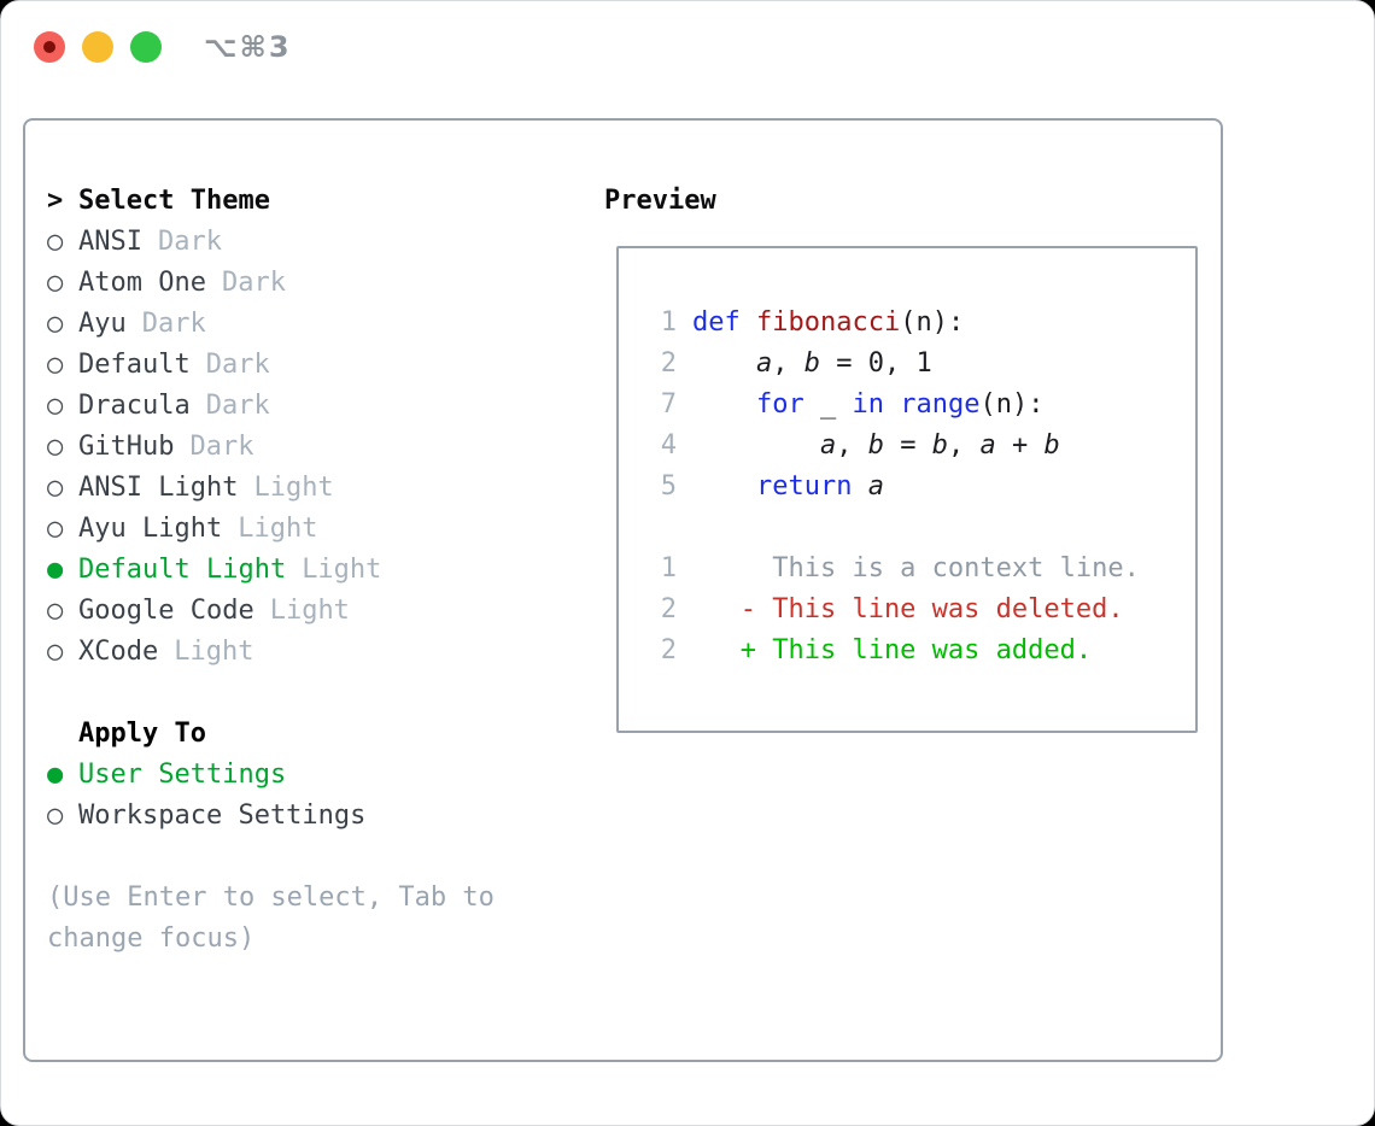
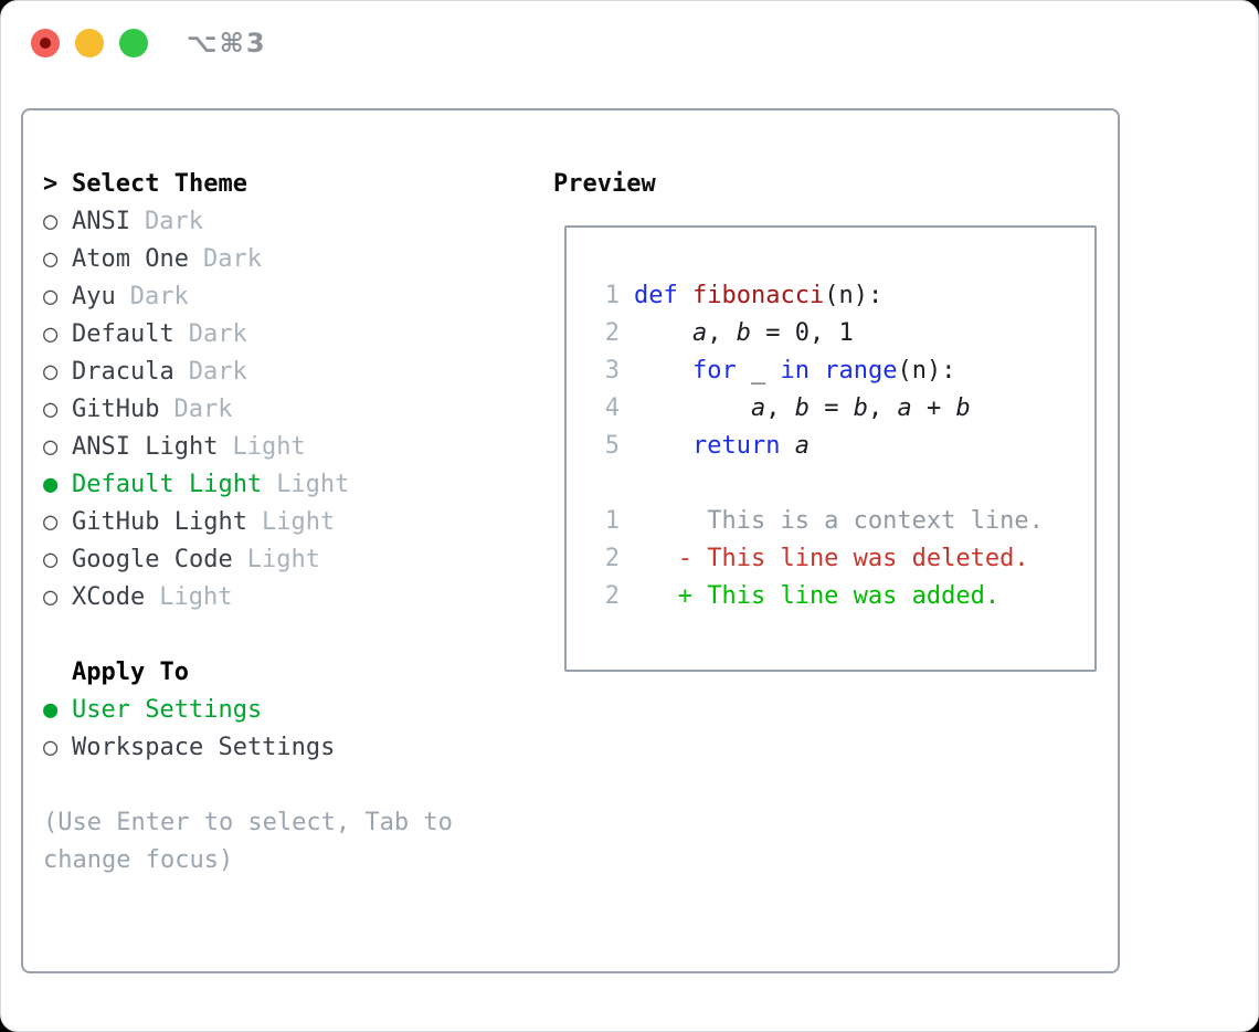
  ⌥⌘3
  > Select Theme
  ○ ANSI Dark
  ○ Atom One Dark
  ○ Ayu Dark
  ○ Default Dark
  ○ Dracula Dark
  ○ GitHub Dark
  ○ ANSI Light Light
- ○ Ayu Light Light
  ● Default Light Light
+ ○ GitHub Light Light
  ○ Google Code Light
  ○ XCode Light
  Apply To
  ● User Settings
  ○ Workspace Settings
  (Use Enter to select, Tab to change focus)
  Preview
  1
  def
  fibonacci
  (n):
  2
  a
  ,
  b
  = 0, 1
- 7
+ 3
  for
  _
  in
  range
  (n):
  4
  a
  ,
  b
  =
  b
  ,
  a
  +
  b
  5
  return
  a
  1
  This is a context line.
  2
  - This line was deleted.
  2
  + This line was added.
